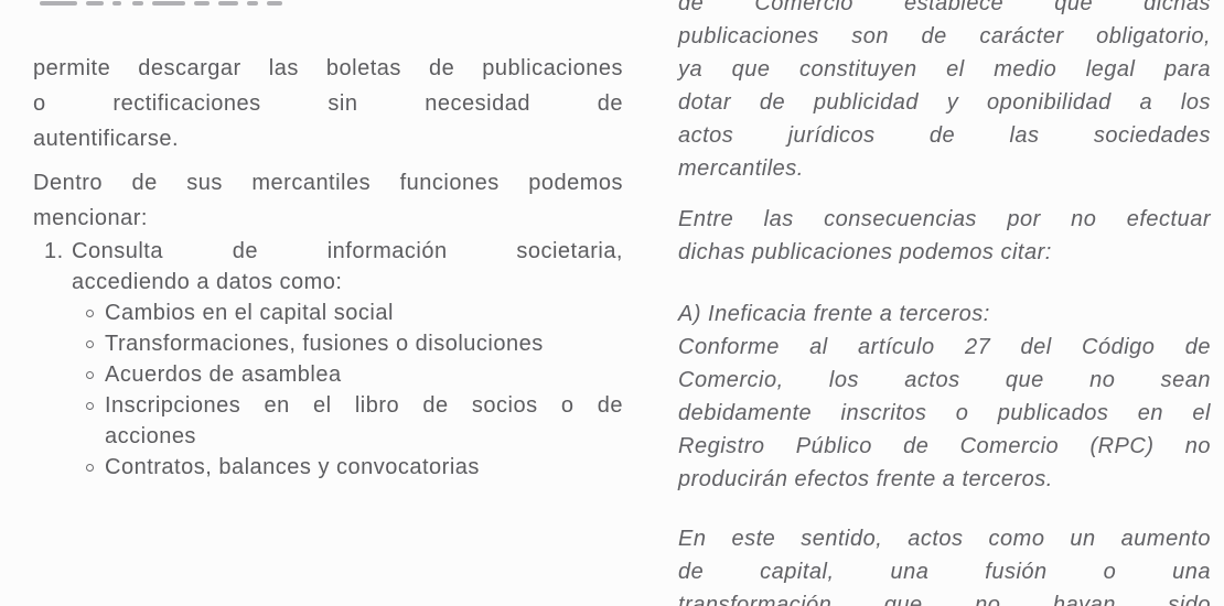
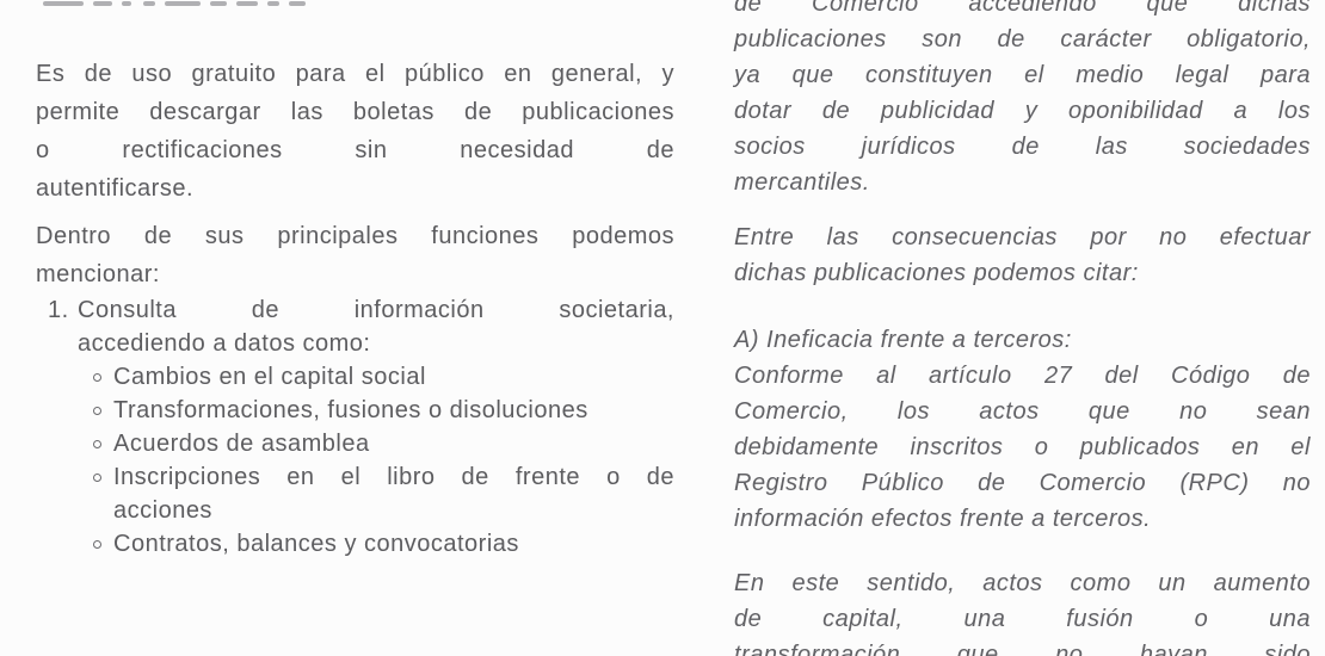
+ Es de uso gratuito para el público en general, y
  permite descargar las boletas de publicaciones
  o rectificaciones sin necesidad de
  autentificarse.
- Dentro de sus mercantiles funciones podemos
+ Dentro de sus principales funciones podemos
  mencionar:
  1.
  Consulta de información societaria,
  accediendo a datos como:
  Cambios en el capital social
  Transformaciones, fusiones o disoluciones
  Acuerdos de asamblea
- Inscripciones en el libro de socios o de
+ Inscripciones en el libro de frente o de
  acciones
  Contratos, balances y convocatorias
- de Comercio establece que dichas
+ de Comercio accediendo que dichas
  publicaciones son de carácter obligatorio,
  ya que constituyen el medio legal para
  dotar de publicidad y oponibilidad a los
- actos jurídicos de las sociedades
+ socios jurídicos de las sociedades
  mercantiles.
  Entre las consecuencias por no efectuar
  dichas publicaciones podemos citar:
  A) Ineficacia frente a terceros:
  Conforme al artículo 27 del Código de
  Comercio, los actos que no sean
  debidamente inscritos o publicados en el
  Registro Público de Comercio (RPC) no
- producirán efectos frente a terceros.
+ información efectos frente a terceros.
  En este sentido, actos como un aumento
  de capital, una fusión o una
  transformación que no hayan sido
